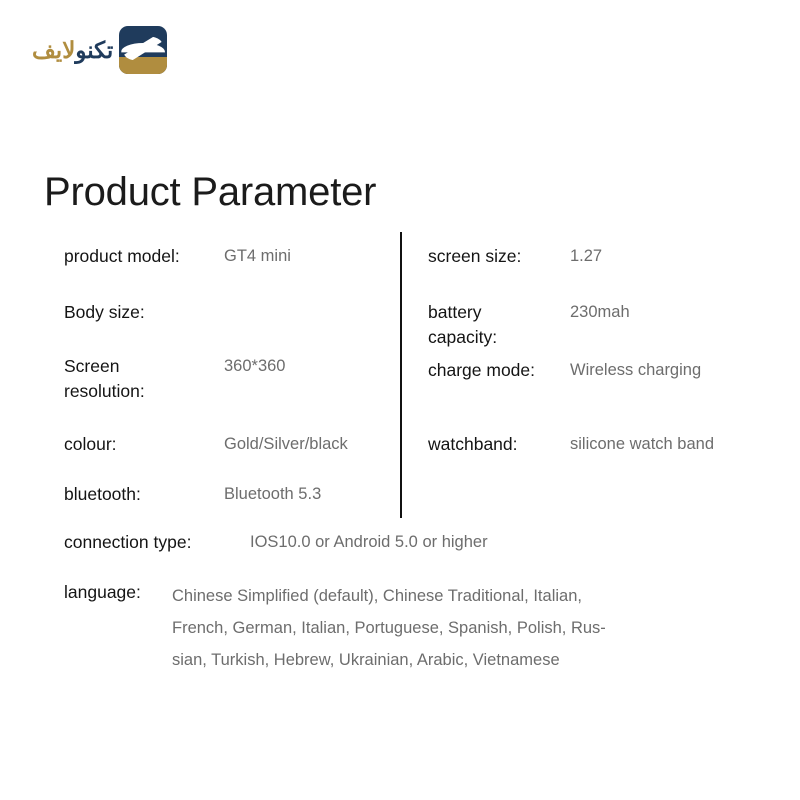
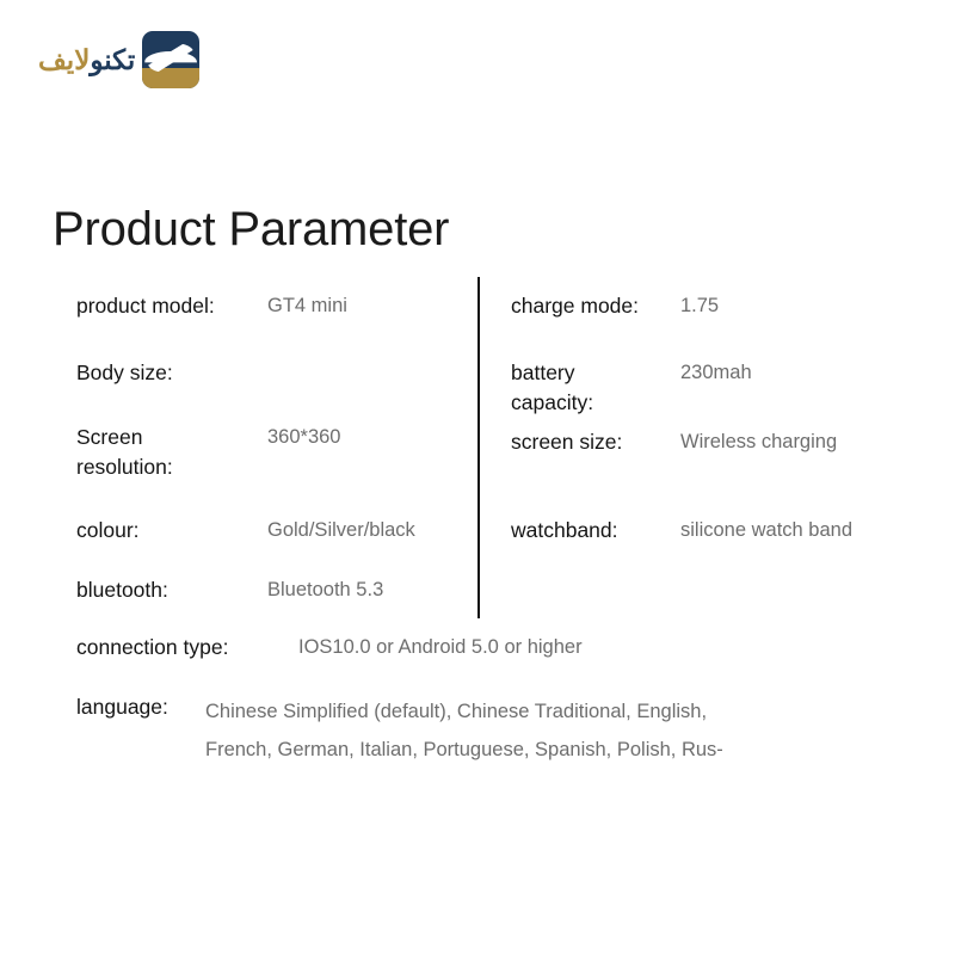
  تکنولایف
  Product Parameter
  product model:
  GT4 mini
  Body size:
  Screen resolution:
  360*360
  colour:
  Gold/Silver/black
  bluetooth:
  Bluetooth 5.3
- screen size:
+ charge mode:
- 1.27
+ 1.75
  battery capacity:
  230mah
- charge mode:
+ screen size:
  Wireless charging
  watchband:
  silicone watch band
  connection type:
  IOS10.0 or Android 5.0 or higher
  language:
- Chinese Simplified (default), Chinese Traditional, Italian,
+ Chinese Simplified (default), Chinese Traditional, English,
  French, German, Italian, Portuguese, Spanish, Polish, Rus-
- sian, Turkish, Hebrew, Ukrainian, Arabic, Vietnamese
